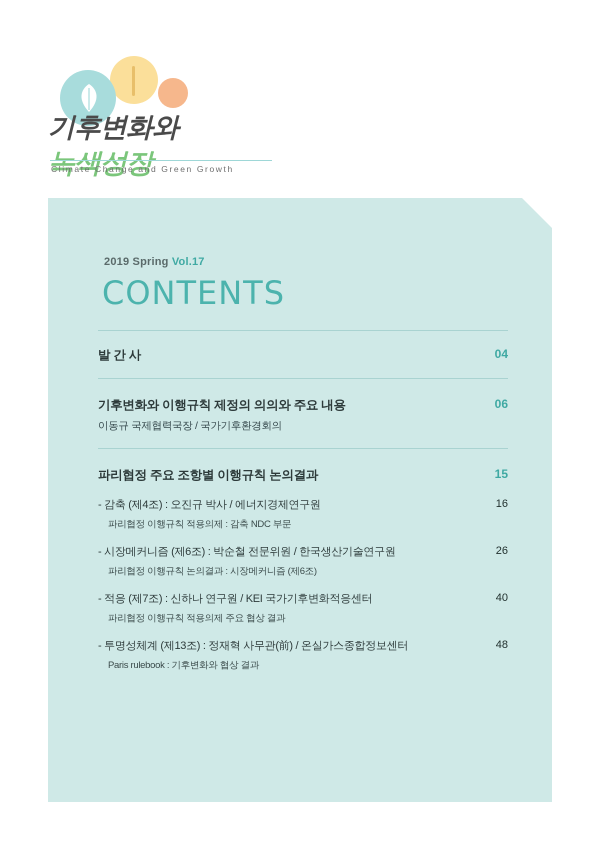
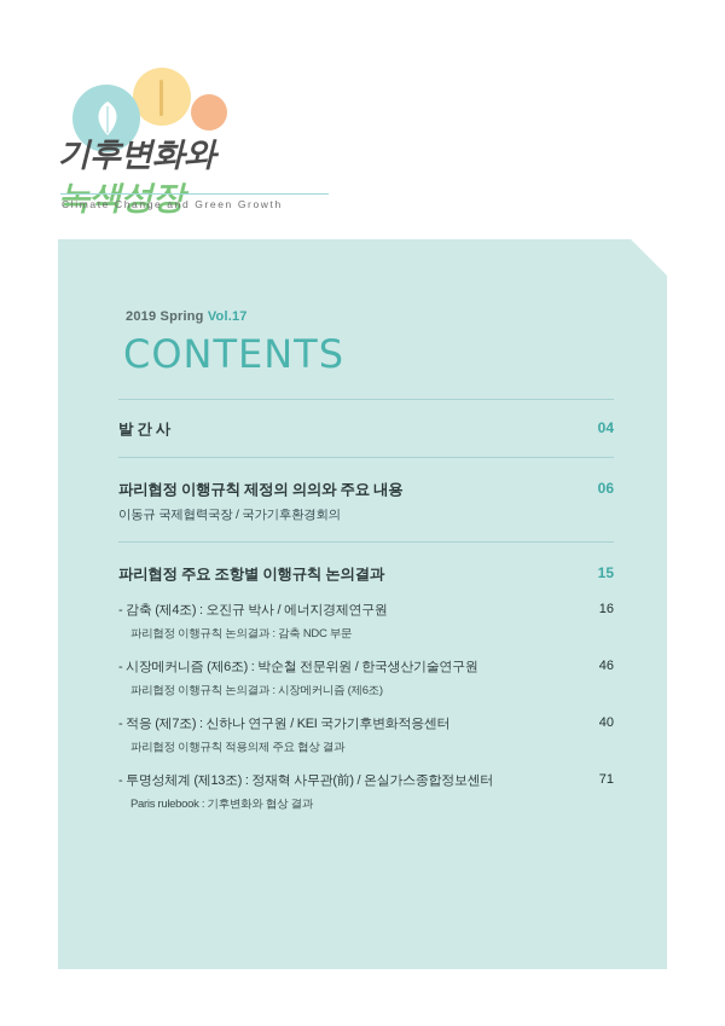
  기후변화와녹색성장
  Climate Change and Green Growth
  2019 Spring Vol.17
  CONTENTS
  발 간 사
  04
- 기후변화와 이행규칙 제정의 의의와 주요 내용
+ 파리협정 이행규칙 제정의 의의와 주요 내용
  이동규 국제협력국장 / 국가기후환경회의
  06
  파리협정 주요 조항별 이행규칙 논의결과
  15
  - 감축 (제4조) : 오진규 박사 / 에너지경제연구원
- 파리협정 이행규칙 적용의제 : 감축 NDC 부문
+ 파리협정 이행규칙 논의결과 : 감축 NDC 부문
  16
  - 시장메커니즘 (제6조) : 박순철 전문위원 / 한국생산기술연구원
  파리협정 이행규칙 논의결과 : 시장메커니즘 (제6조)
- 26
+ 46
  - 적응 (제7조) : 신하나 연구원 / KEI 국가기후변화적응센터
  파리협정 이행규칙 적용의제 주요 협상 결과
  40
  - 투명성체계 (제13조) : 정재혁 사무관(前) / 온실가스종합정보센터
  Paris rulebook : 기후변화와 협상 결과
- 48
+ 71
